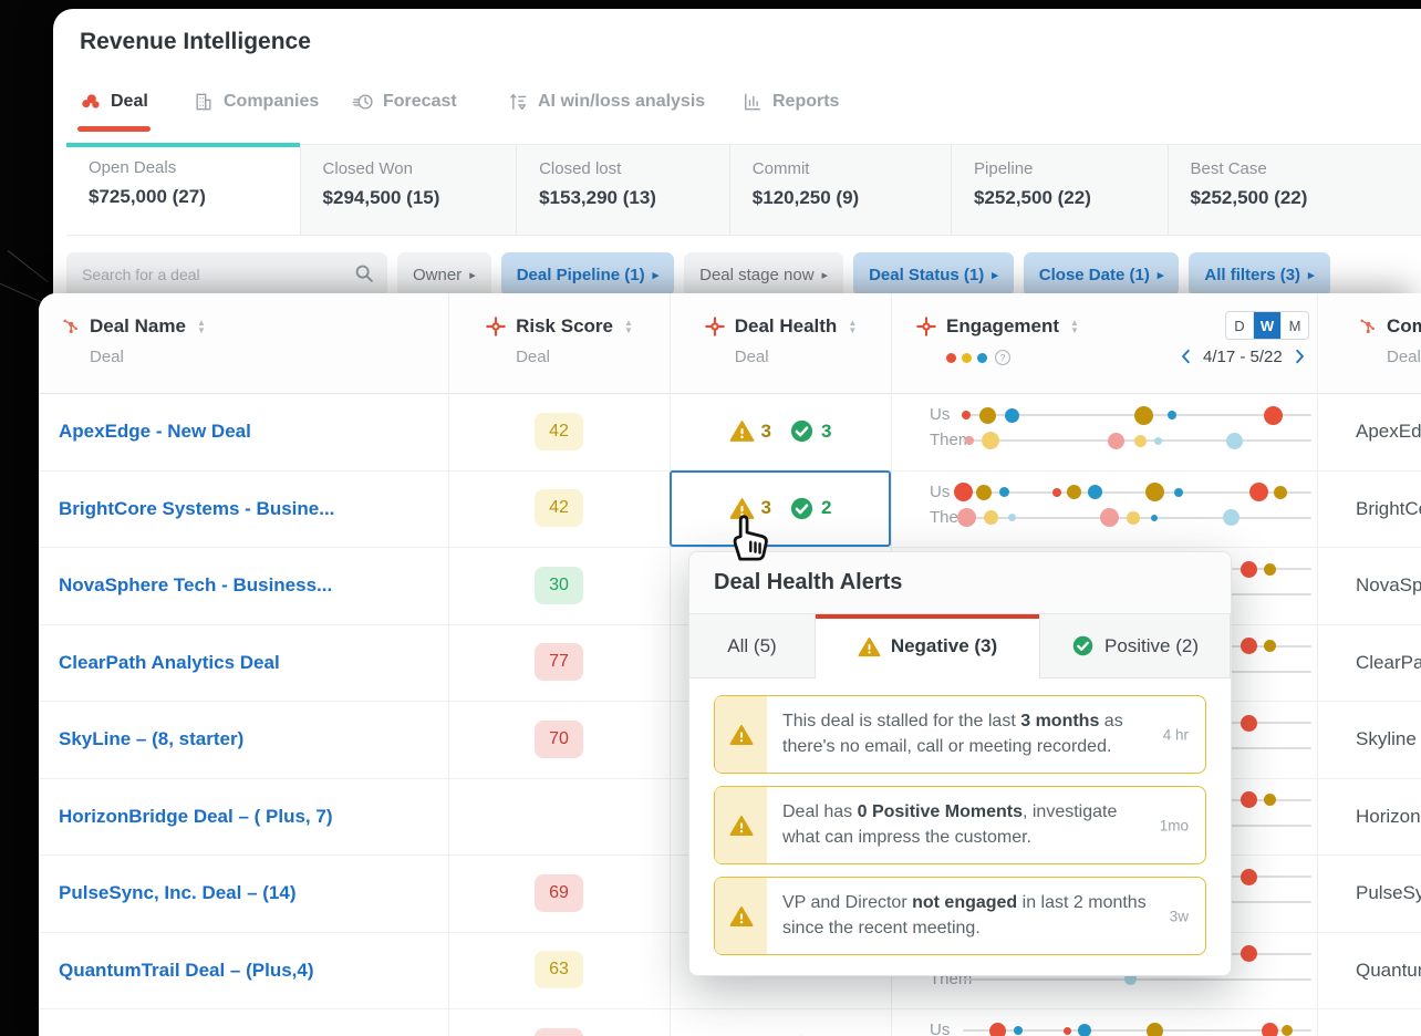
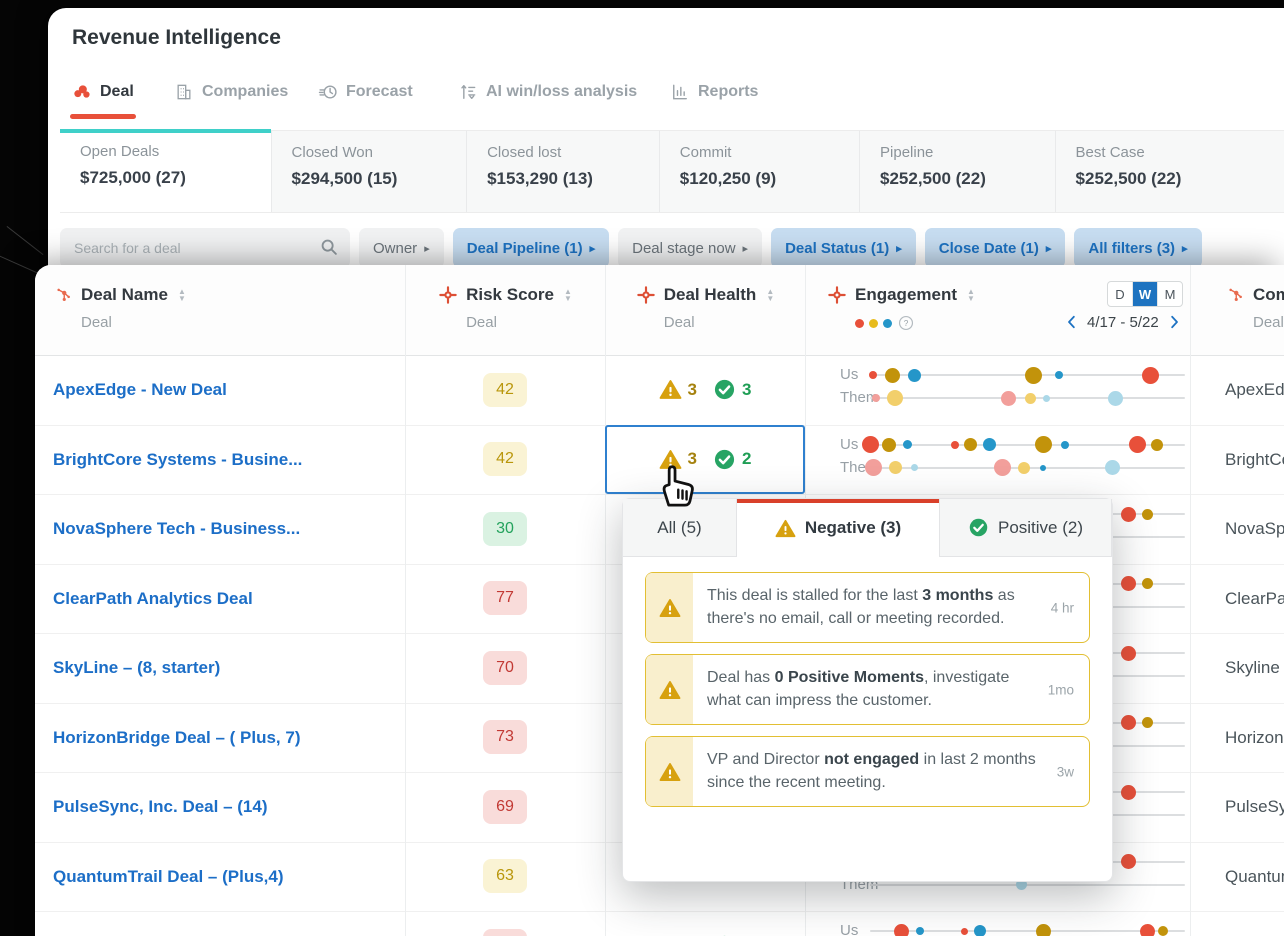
  Revenue Intelligence
  Deal
  Companies
  Forecast
  AI win/loss analysis
  Reports
  Open Deals
  $725,000 (27)
  Closed Won
  $294,500 (15)
  Closed lost
  $153,290 (13)
  Commit
  $120,250 (9)
  Pipeline
  $252,500 (22)
  Best Case
  $252,500 (22)
  Search for a deal
  Owner
  ▸
  Deal Pipeline (1)
  ▸
  Deal stage now
  ▸
  Deal Status (1)
  ▸
  Close Date (1)
  ▸
  All filters (3)
  ▸
  Deal Name
  ▲
  ▼
  Deal
  Risk Score
  ▲
  ▼
  Deal
  Deal Health
  ▲
  ▼
  Deal
  Engagement
  ▲
  ▼
  ?
  D
  W
  M
  4/17 - 5/22
  Deal
  ApexEdge - New Deal
  42
  3
  3
  Us
  The
  ApexEd
  BrightCore Systems - Busine...
  42
  3
  2
  Us
  The
  BrightC
  NovaSphere Tech - Business...
  30
  ClearPath Analytics Deal
  77
  ClearPa
  SkyLine – (8, starter)
  70
  Skyline
  HorizonBridge Deal – ( Plus, 7)
+ 73
  PulseSync, Inc. Deal – (14)
  69
  PulseSy
  QuantumTrail Deal – (Plus,4)
  63
  The
  Us
- Deal Health Alerts
  All (5)
  Negative (3)
  Positive (2)
  This deal is stalled for the last 3 months as there's no email, call or meeting recorded.
  4 hr
  Deal has 0 Positive Moments, investigate what can impress the customer.
  1mo
  VP and Director not engaged in last 2 months since the recent meeting.
  3w
